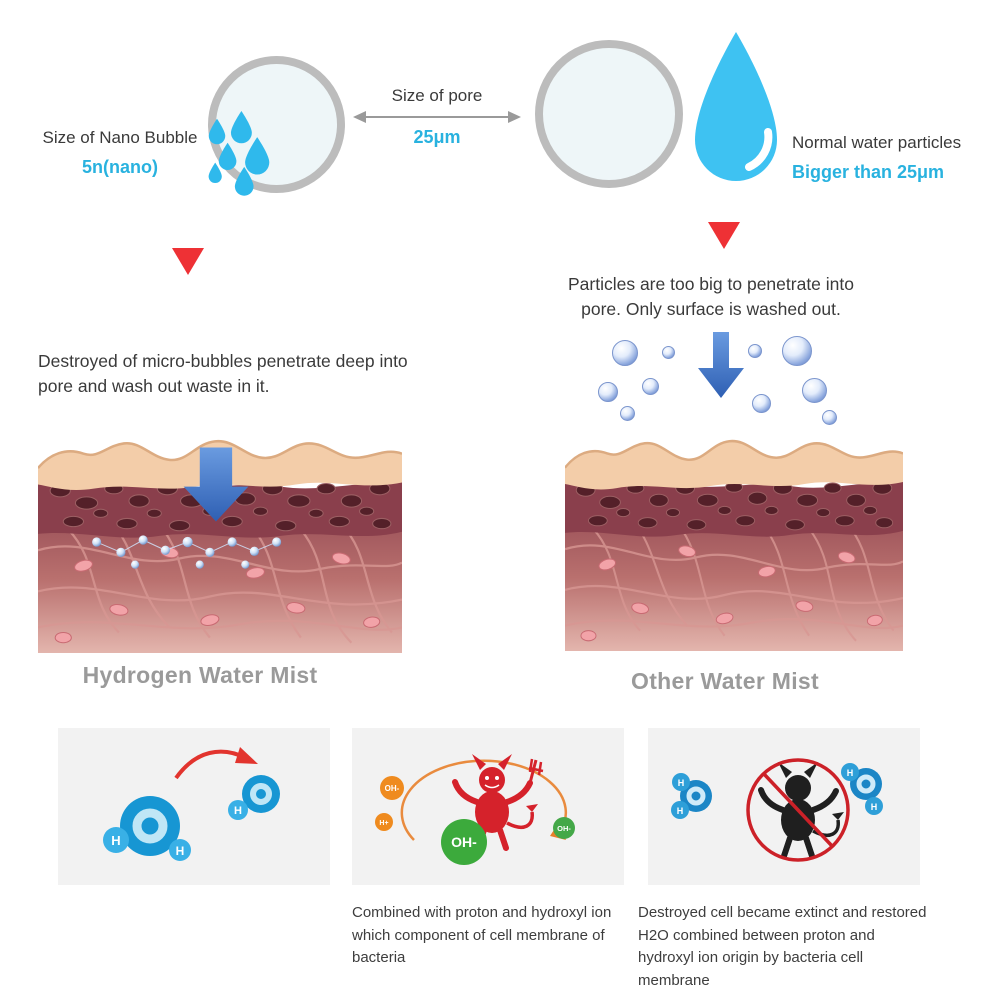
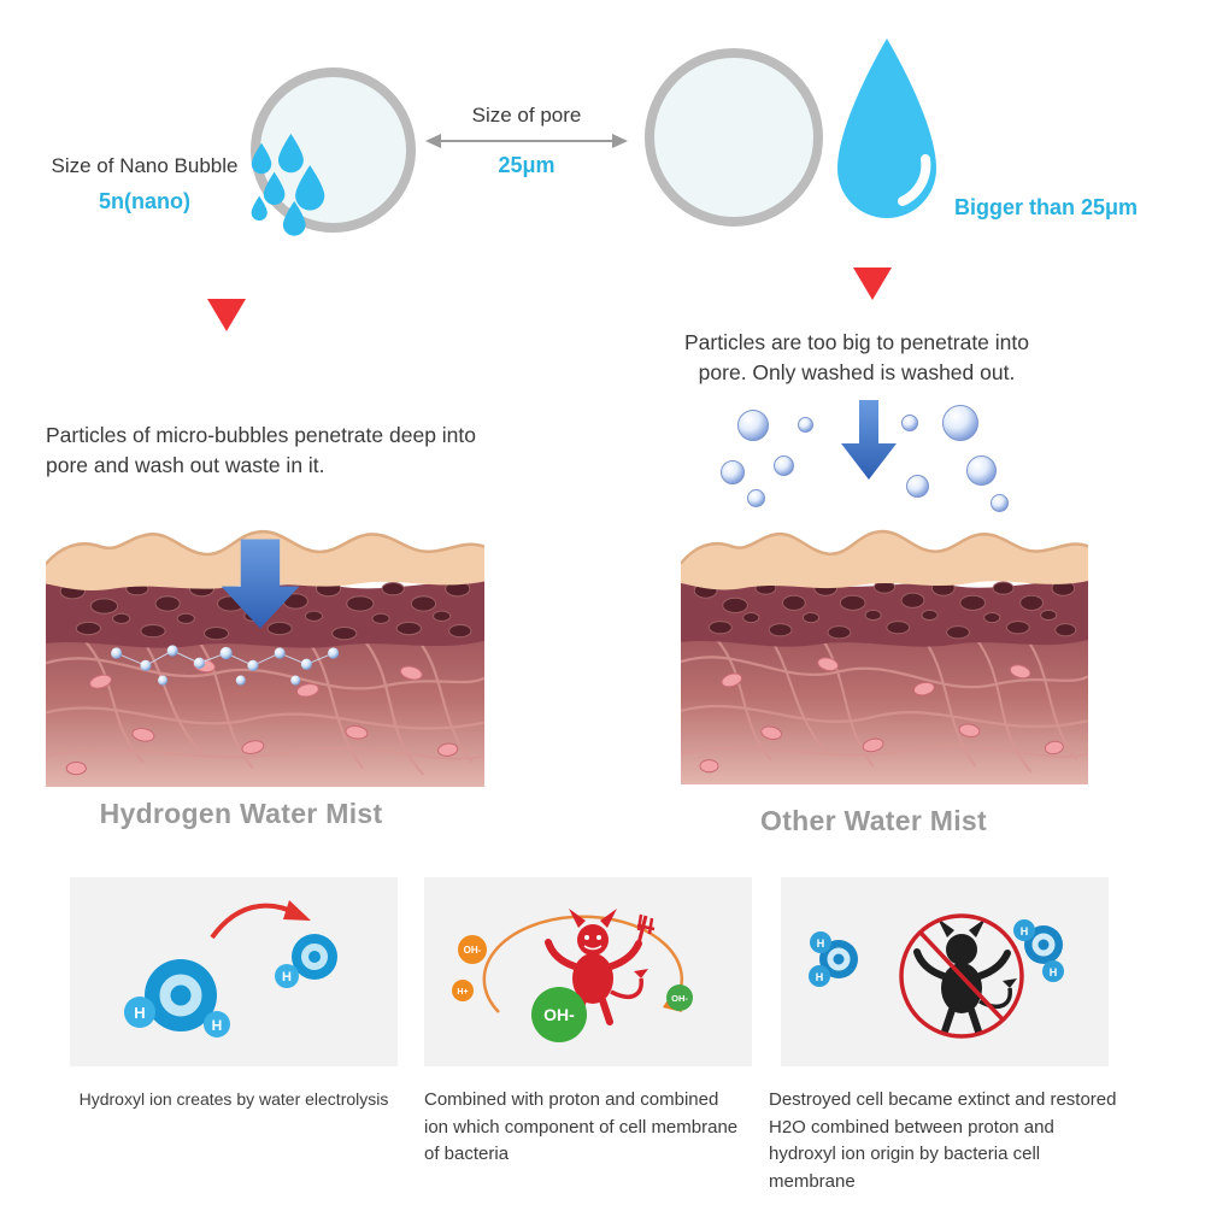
  Size of Nano Bubble
  5n(nano)
  Size of pore
  25μm
- Normal water particles
  Bigger than 25μm
- Particles are too big to penetrate into pore. Only surface is washed out.
+ Particles are too big to penetrate into pore. Only washed is washed out.
- Destroyed of micro-bubbles penetrate deep into pore and wash out waste in it.
+ Particles of micro-bubbles penetrate deep into pore and wash out waste in it.
  Hydrogen Water Mist
  Other Water Mist
  H
  H
  H
+ Hydroxyl ion creates by water electrolysis
  OH-
  OH-
  OH-
- Combined with proton and hydroxyl ion which component of cell membrane of bacteria
+ Combined with proton and combined ion which component of cell membrane of bacteria
  H
  H
  H
  H
  Destroyed cell became extinct and restored H2O combined between proton and hydroxyl ion origin by bacteria cell membrane
